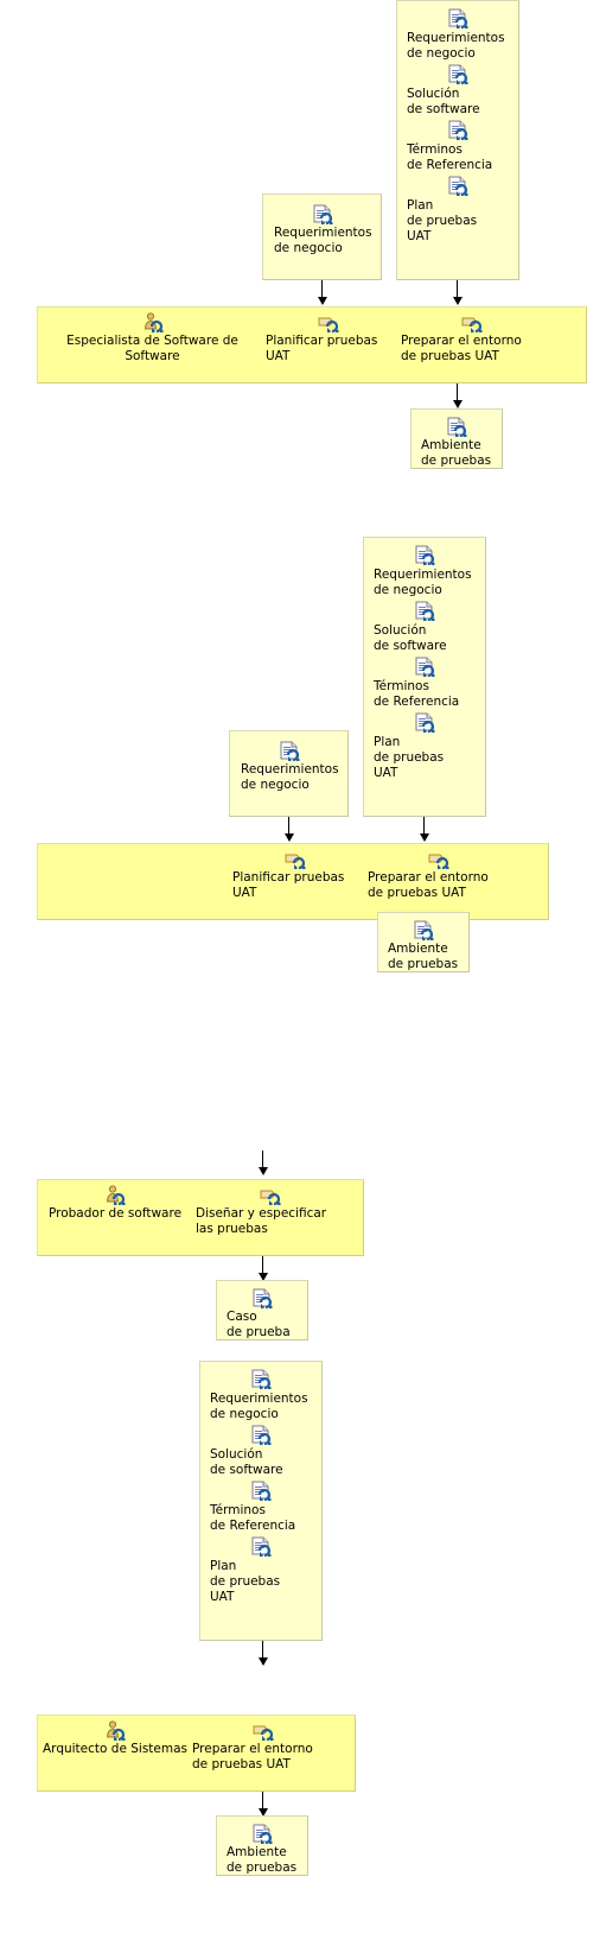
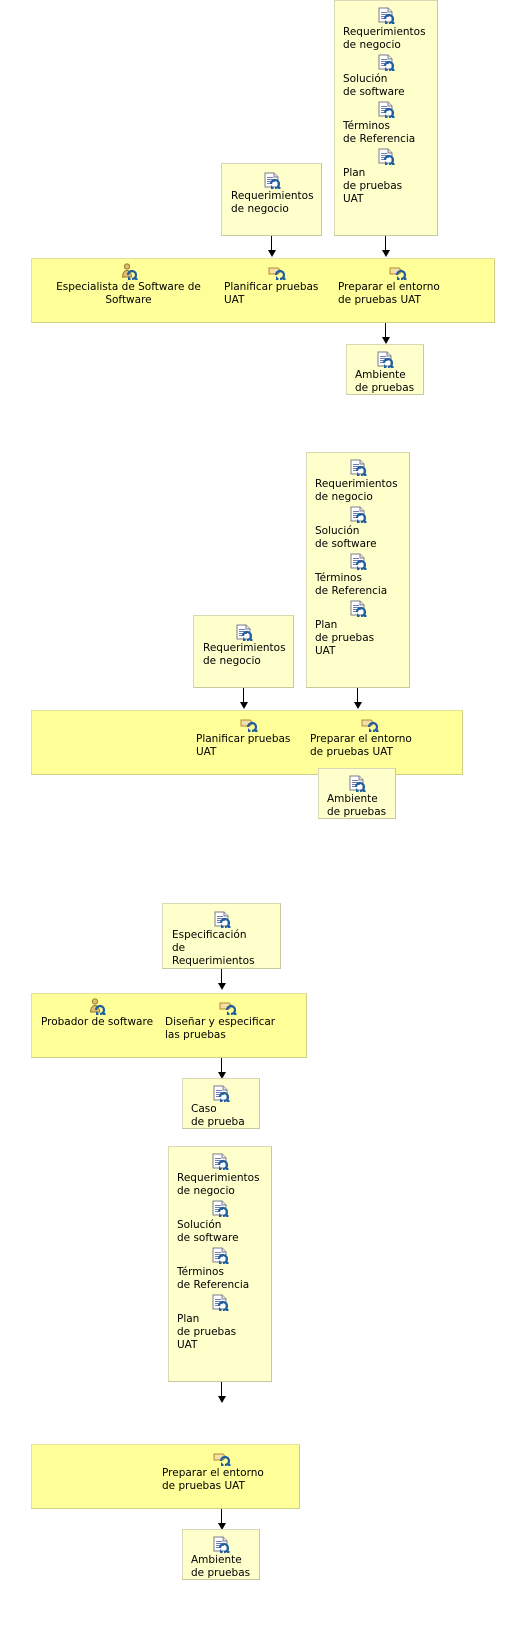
  Requerimientos
  de negocio
  Solución
  de software
  Términos
  de Referencia
  Plan
  de pruebas
  UAT
  Requerimientos
  de negocio
  Especialista de Software de Software
  Planificar pruebas
  UAT
  Preparar el entorno
  de pruebas UAT
  Ambiente
  de pruebas
  Requerimientos
  de negocio
  Solución
  de software
  Términos
  de Referencia
  Plan
  de pruebas
  UAT
  Requerimientos
  de negocio
  Planificar pruebas
  UAT
  Preparar el entorno
  de pruebas UAT
  Ambiente
  de pruebas
+ Especificación
+ de Requerimientos
  Probador de software
  Diseñar y especificar
  las pruebas
  Caso
  de prueba
  Requerimientos
  de negocio
  Solución
  de software
  Términos
  de Referencia
  Plan
  de pruebas
  UAT
- Arquitecto de Sistemas
  Preparar el entorno
  de pruebas UAT
  Ambiente
  de pruebas
